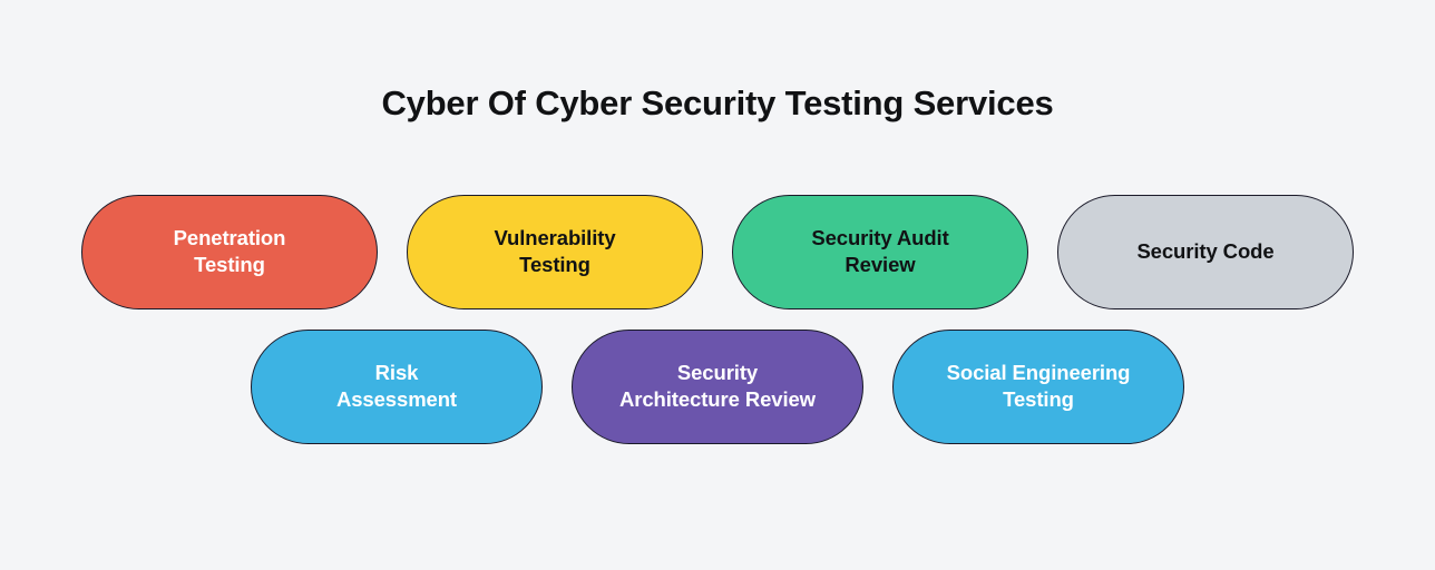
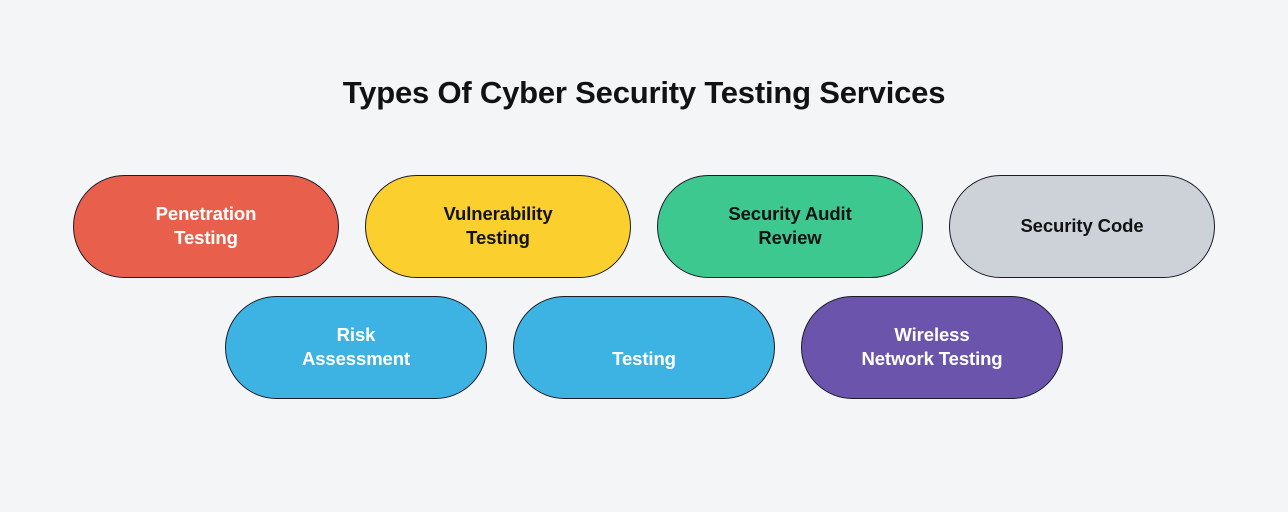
- Cyber Of Cyber Security Testing Services
+ Types Of Cyber Security Testing Services
  Penetration
  Testing
  Vulnerability
  Testing
  Security Audit
  Review
  Security Code
  Risk
  Assessment
- Security
- Architecture Review
- Social Engineering
  Testing
+ Wireless
+ Network Testing
